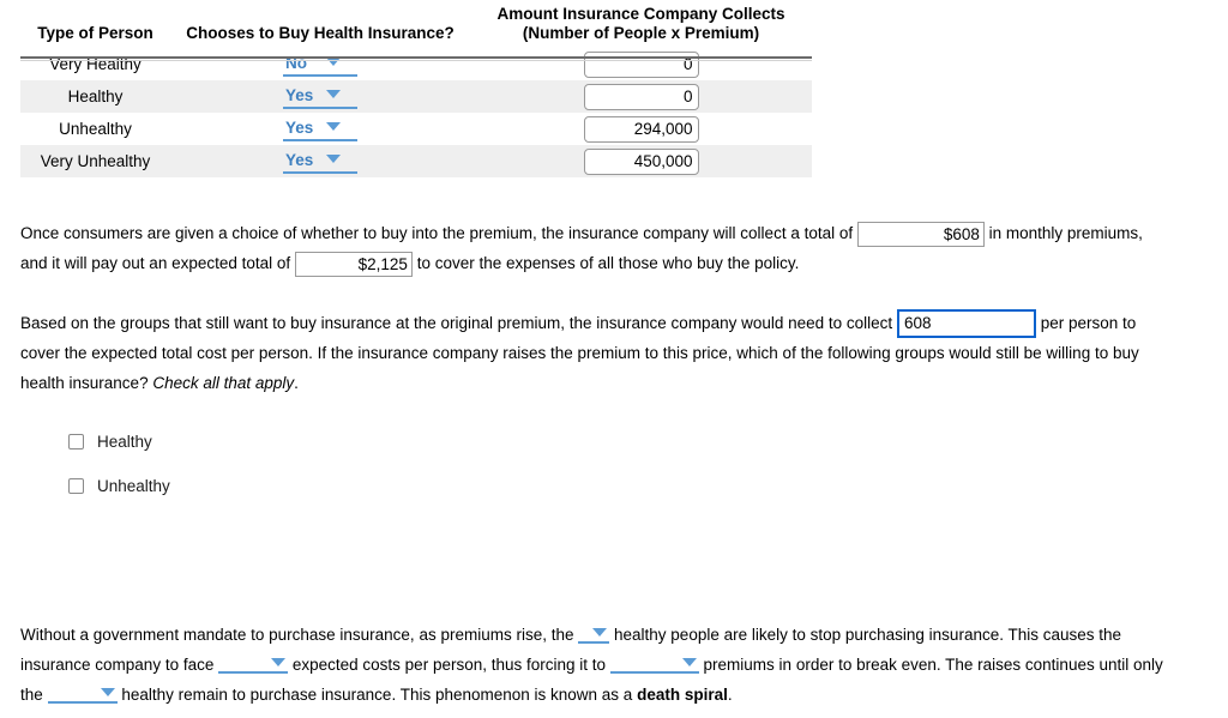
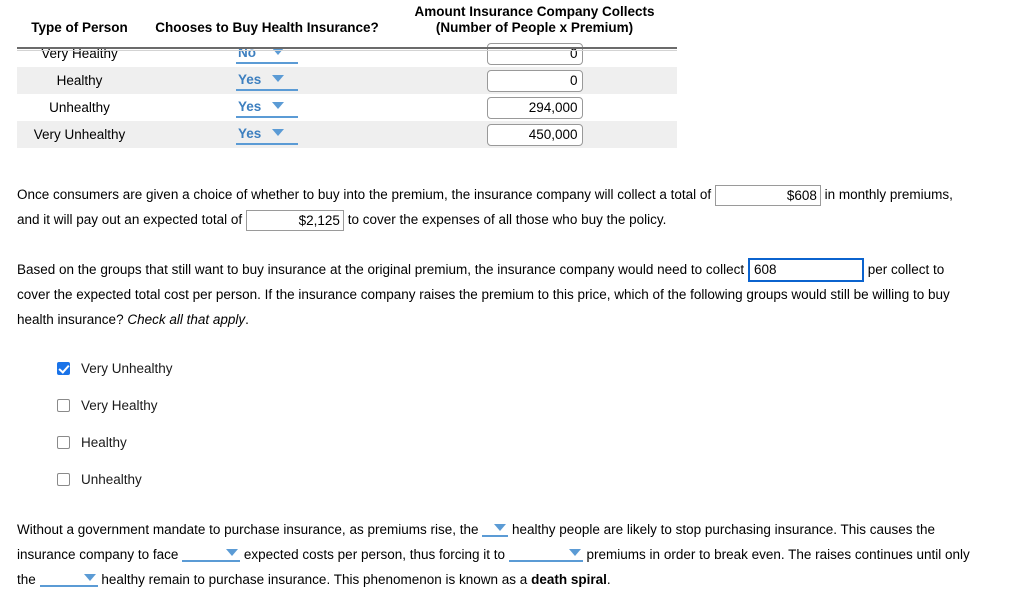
  Type of Person	Chooses to Buy Health Insurance?	Amount Insurance Company Collects (Number of People x Premium)
  Very Healthy	No	0
  Healthy	Yes	0
  Unhealthy	Yes	294,000
  Very Unhealthy	Yes	450,000
  Once consumers are given a choice of whether to buy into the premium, the insurance company will collect a total of $608 in monthly premiums, and it will pay out an expected total of $2,125 to cover the expenses of all those who buy the policy.
- Based on the groups that still want to buy insurance at the original premium, the insurance company would need to collect 608 per person to cover the expected total cost per person. If the insurance company raises the premium to this price, which of the following groups would still be willing to buy health insurance? Check all that apply.
+ Based on the groups that still want to buy insurance at the original premium, the insurance company would need to collect 608 per collect to cover the expected total cost per person. If the insurance company raises the premium to this price, which of the following groups would still be willing to buy health insurance? Check all that apply.
+ Very Unhealthy
+ Very Healthy
  Healthy
  Unhealthy
  Without a government mandate to purchase insurance, as premiums rise, the healthy people are likely to stop purchasing insurance. This causes the insurance company to face expected costs per person, thus forcing it to premiums in order to break even. The raises continues until only the healthy remain to purchase insurance. This phenomenon is known as a death spiral.
